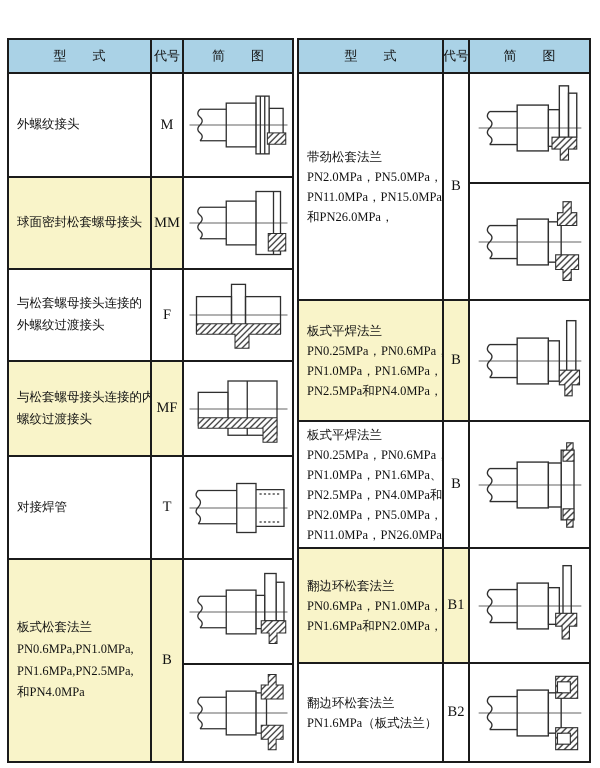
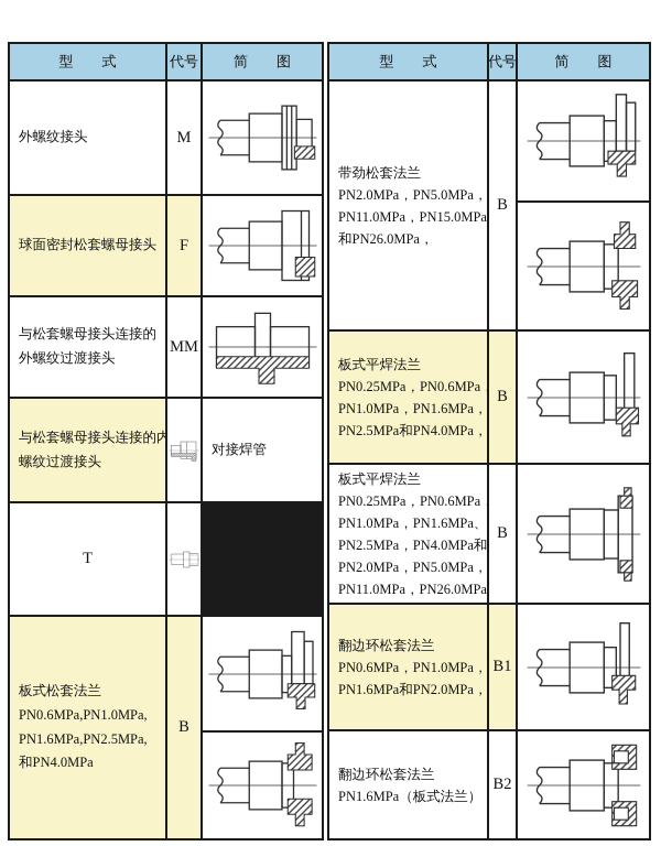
  型 式
  代号
  简 图
  外螺纹接头
  M
  球面密封松套螺母接头
- MM
+ F
  与松套螺母接头连接的
  外螺纹过渡接头
- F
+ MM
  与松套螺母接头连接的内
  螺纹过渡接头
- MF
  对接焊管
  T
  板式松套法兰
  PN0.6MPa,PN1.0MPa,
  PN1.6MPa,PN2.5MPa,
  和PN4.0MPa
  B
  型 式
  代号
  简 图
  带劲松套法兰
  PN2.0MPa，PN5.0MPa，
  PN11.0MPa，PN15.0MPa
  和PN26.0MPa，
  B
  板式平焊法兰
  PN0.25MPa，PN0.6MPa
  PN1.0MPa，PN1.6MPa，
  PN2.5MPa和PN4.0MPa，
  B
  板式平焊法兰
  PN0.25MPa，PN0.6MPa
  PN1.0MPa，PN1.6MPa、
  PN2.5MPa，PN4.0MPa和
  PN2.0MPa，PN5.0MPa，
  PN11.0MPa，PN26.0MPa
  B
  翻边环松套法兰
  PN0.6MPa，PN1.0MPa，
  PN1.6MPa和PN2.0MPa，
  B1
  翻边环松套法兰
  PN1.6MPa（板式法兰）
  B2
